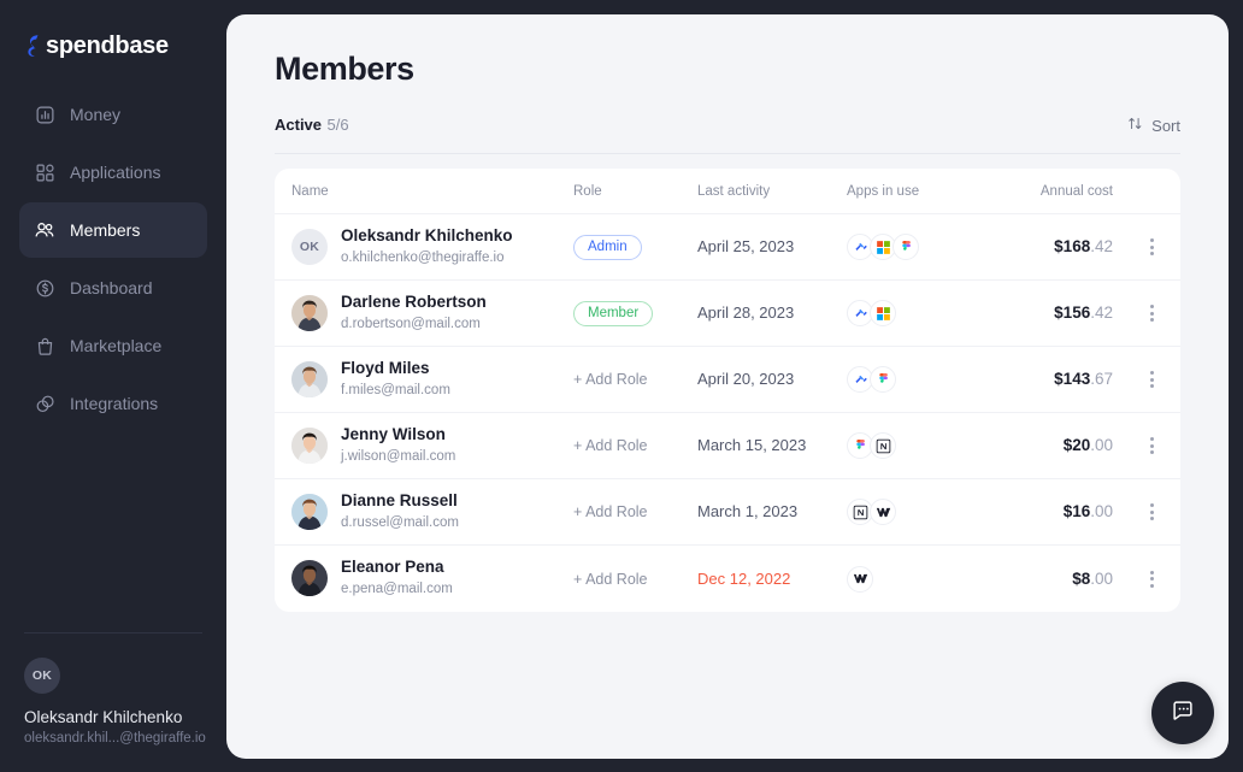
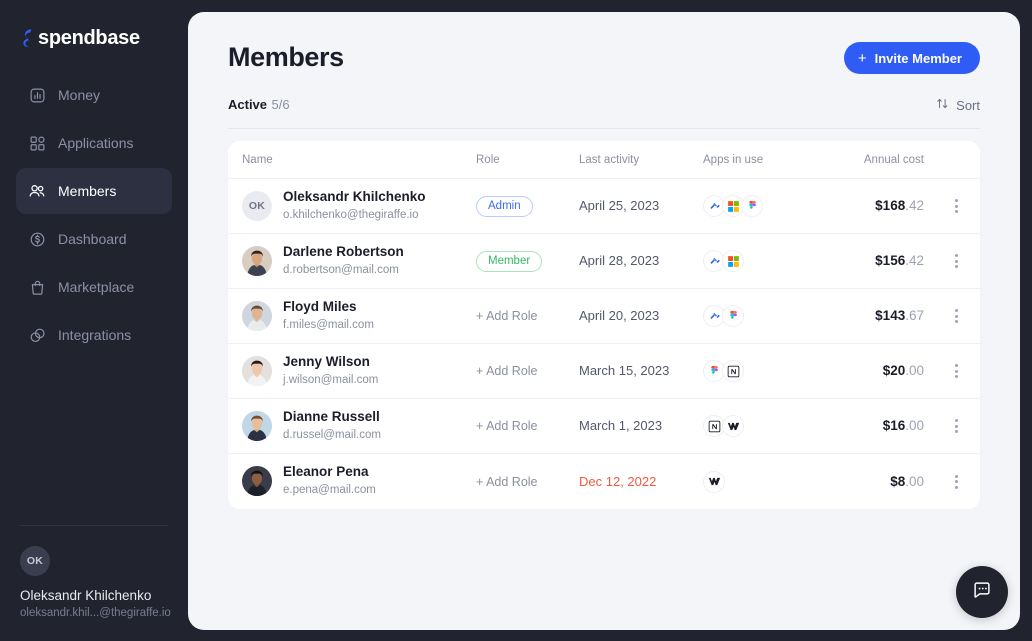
  spendbase
  Money
  Applications
  Members
  Dashboard
  Marketplace
  Integrations
  OK
  Oleksandr Khilchenko
  oleksandr.khil...@thegiraffe.io
  Members
+ +
+ Invite Member
  Active 5/6
  Sort
  Name
  Role
  Last activity
  Apps in use
  Annual cost
  OK
  Oleksandr Khilchenko
  o.khilchenko@thegiraffe.io
  Admin
  April 25, 2023
  $168.42
  Darlene Robertson
  d.robertson@mail.com
  Member
  April 28, 2023
  $156.42
  Floyd Miles
  f.miles@mail.com
  + Add Role
  April 20, 2023
  $143.67
  Jenny Wilson
  j.wilson@mail.com
  + Add Role
  March 15, 2023
  $20.00
  Dianne Russell
  d.russel@mail.com
  + Add Role
  March 1, 2023
  $16.00
  Eleanor Pena
  e.pena@mail.com
  + Add Role
  Dec 12, 2022
  $8.00
